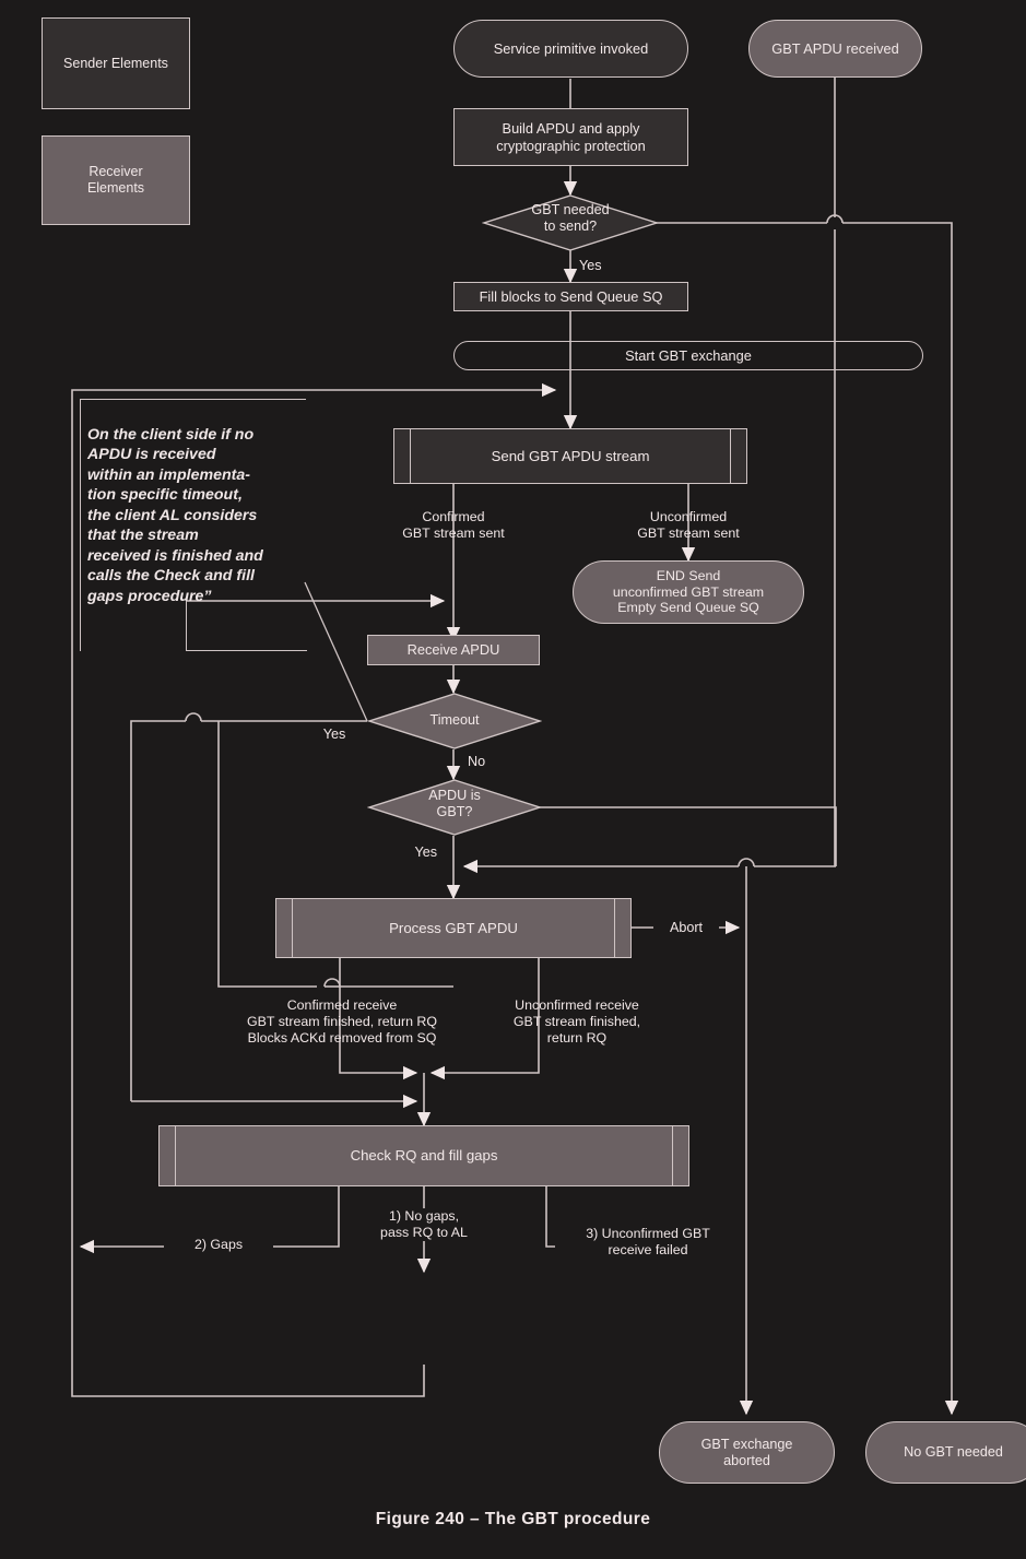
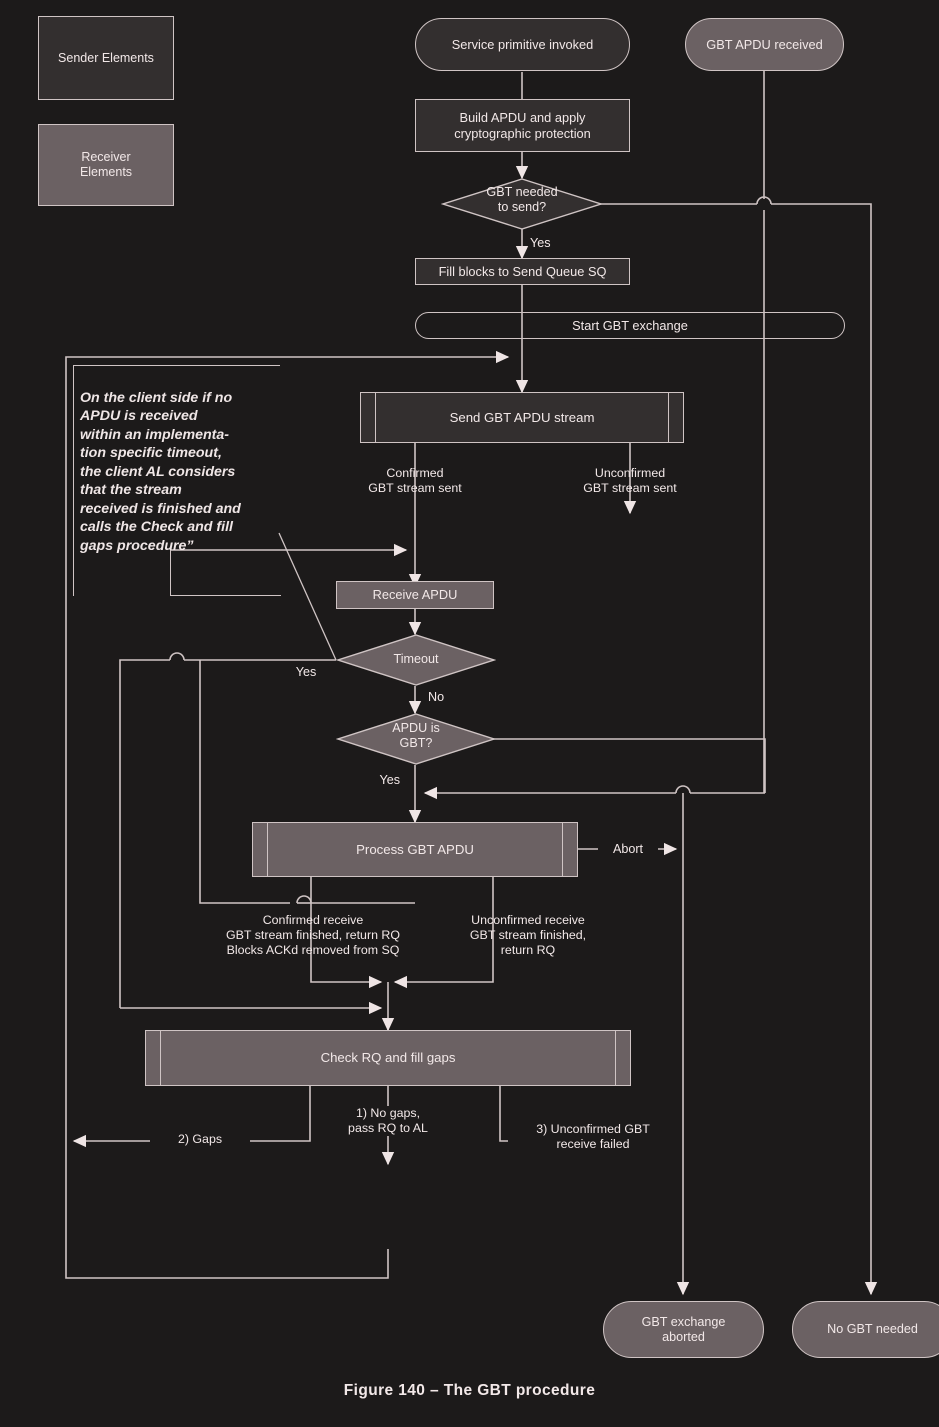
  Sender Elements
  Receiver
  Elements
  Service primitive invoked
  GBT APDU received
  Build APDU and apply
  cryptographic protection
  GBT needed
  to send?
  Fill blocks to Send Queue SQ
  Start GBT exchange
  Send GBT APDU stream
- END Send
- unconfirmed GBT stream
- Empty Send Queue SQ
  Receive APDU
  Timeout
  APDU is
  GBT?
  Process GBT APDU
  Check RQ and fill gaps
  GBT exchange
  aborted
  No GBT needed
  On the client side if no
  APDU is received
  within an implementa-
  tion specific timeout,
  the client AL considers
  that the stream
  received is finished and
  calls the Check and fill
  gaps procedure”
  Yes
  Confirmed
  GBT stream sent
  Unconfirmed
  GBT stream sent
  Yes
  No
  Yes
  Abort
  Confirmed receive
  GBT stream finished, return RQ
  Blocks ACKd removed from SQ
  Unconfirmed receive
  GBT stream finished,
  return RQ
  1) No gaps,
  pass RQ to AL
  2) Gaps
  3) Unconfirmed GBT
  receive failed
- Figure 240 – The GBT procedure
+ Figure 140 – The GBT procedure
